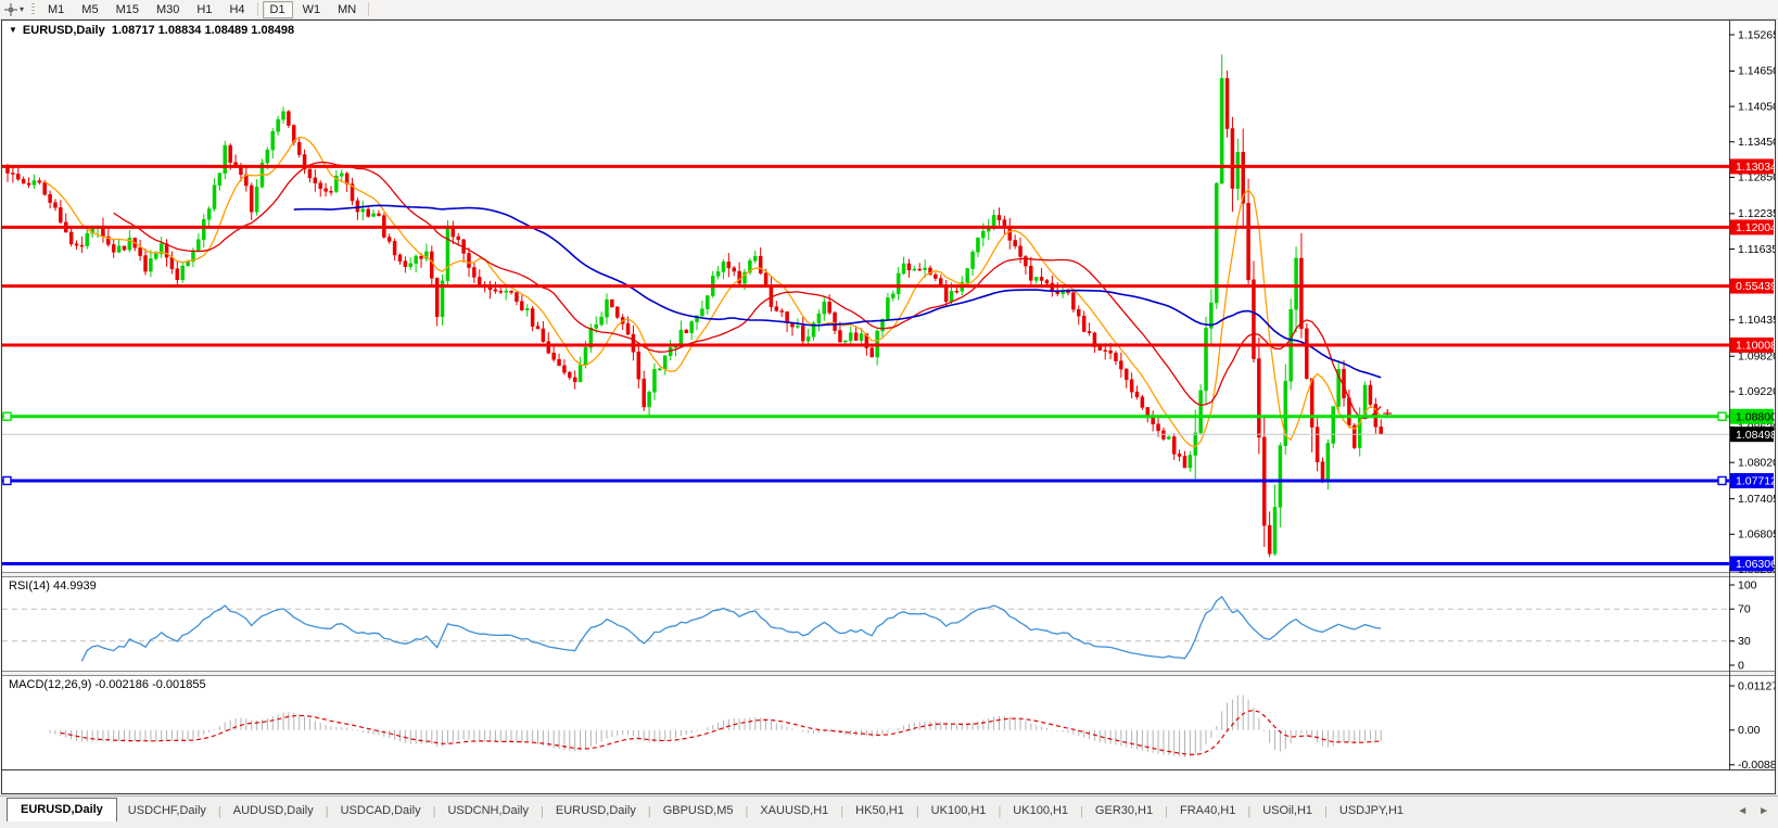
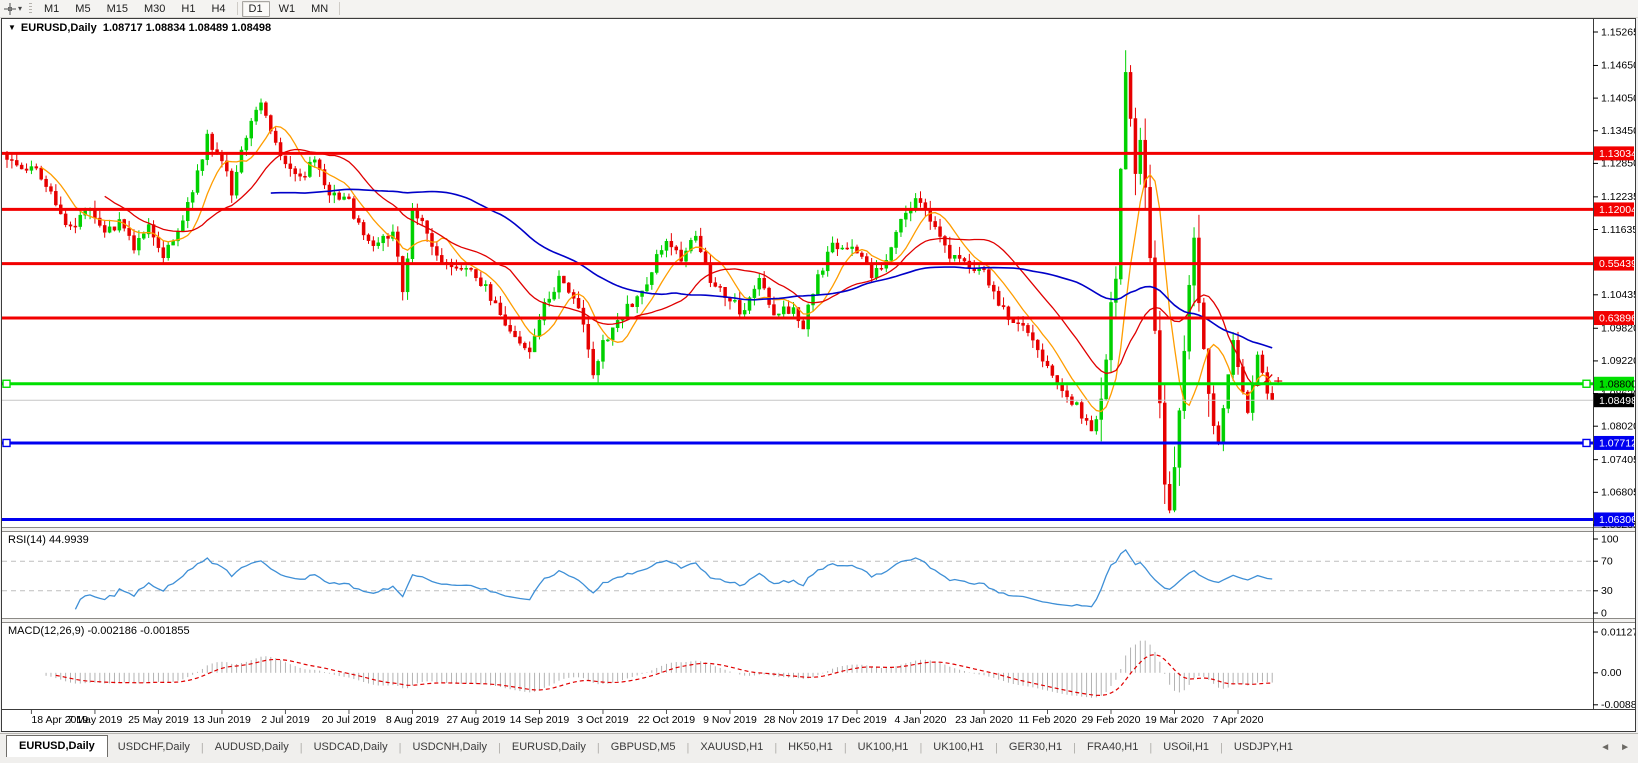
  ▾
  M1
  M5
  M15
  M30
  H1
  H4
  D1
  W1
  MN
  1.1526
  1.1465
  1.1405
  1.1345
  1.1285
  1.1223
  1.1163
  1.1043
  1.0982
  1.0922
  1.0802
  1.0740
  1.0680
  100
  70
  30
  0
  0.0112
  0.00
  -0.0088
+ 18 Apr 2019
+ 7 May 2019
+ 25 May 2019
+ 13 Jun 2019
+ 2 Jul 2019
+ 20 Jul 2019
+ 8 Aug 2019
+ 27 Aug 2019
+ 14 Sep 2019
+ 3 Oct 2019
+ 22 Oct 2019
+ 9 Nov 2019
+ 28 Nov 2019
+ 17 Dec 2019
+ 4 Jan 2020
+ 23 Jan 2020
+ 11 Feb 2020
+ 29 Feb 2020
+ 19 Mar 2020
+ 7 Apr 2020
  1.13034
  1.12004
  0.55439
- 1.10008
+ 0.63896
  1.08800
  1.07712
  1.06306
  1.08498
  ▼ EURUSD,Daily 1.08717 1.08834 1.08489 1.08498
  RSI(14) 44.9939
  MACD(12,26,9) -0.002186 -0.001855
  EURUSD,Daily
  USDCHF,Daily
  |
  AUDUSD,Daily
  |
  USDCAD,Daily
  |
  USDCNH,Daily
  |
  EURUSD,Daily
  |
  GBPUSD,M5
  |
  XAUUSD,H1
  |
  HK50,H1
  |
  UK100,H1
  |
  UK100,H1
  |
  GER30,H1
  |
  FRA40,H1
  |
  USOil,H1
  |
  USDJPY,H1
  ◄
  ►
